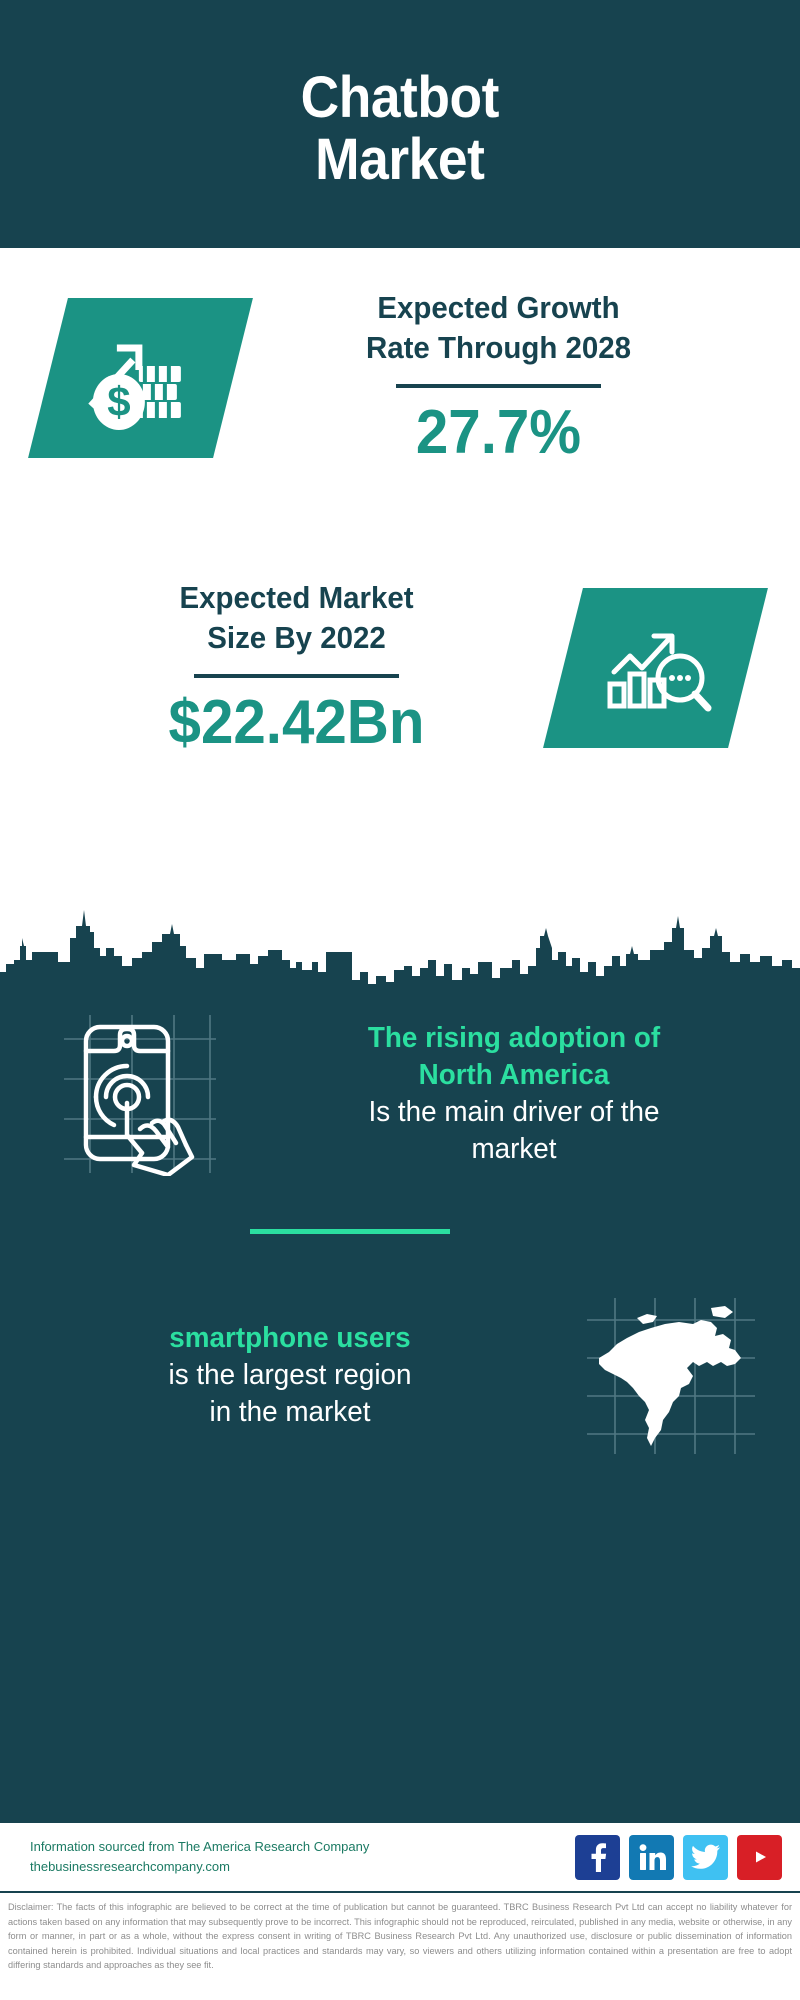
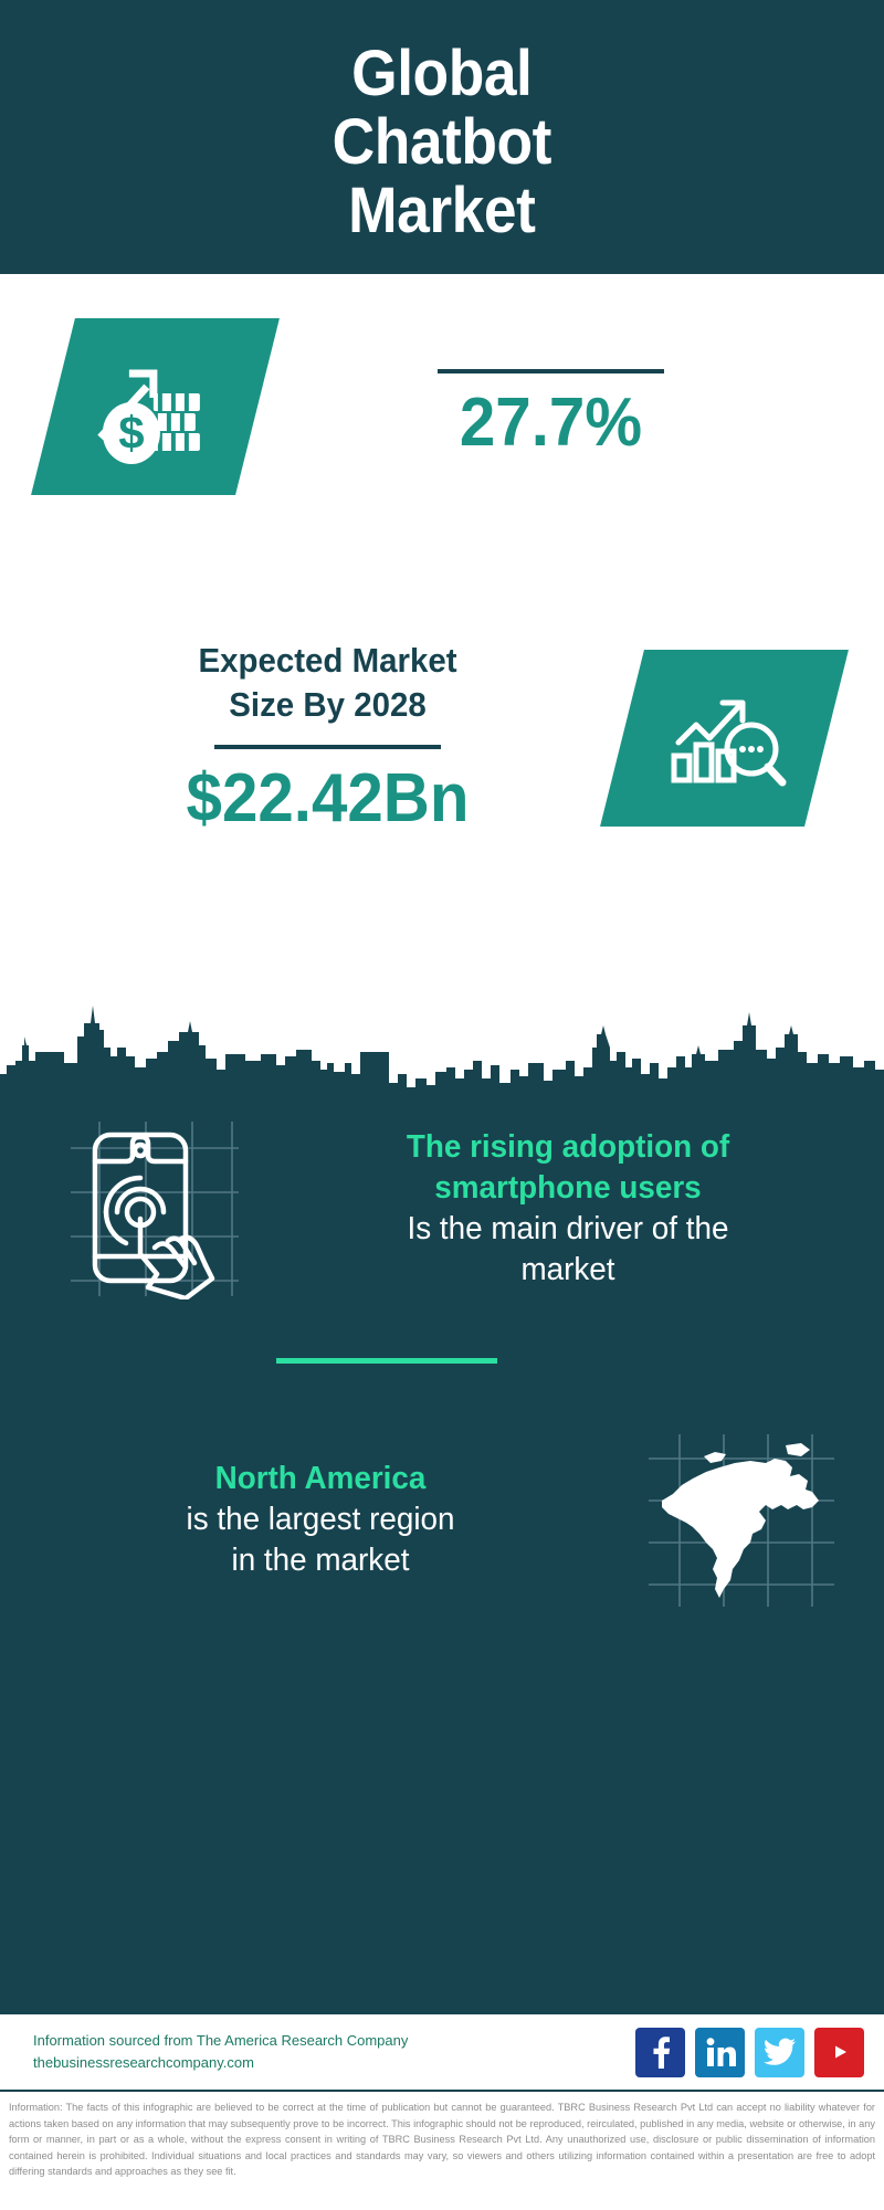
+ Global
  Chatbot
  Market
- Expected Growth
- Rate Through 2028
  27.7%
  Expected Market
- Size By 2022
+ Size By 2028
  $22.42Bn
  The rising adoption of
- North America
+ smartphone users
  Is the main driver of the
  market
- smartphone users
+ North America
  is the largest region
  in the market
  Information sourced from The America Research Company
  thebusinessresearchcompany.com
- Disclaimer: The facts of this infographic are believed to be correct at the time of publication but cannot be guaranteed. TBRC Business Research Pvt Ltd can accept no liability whatever for actions taken based on any information that may subsequently prove to be incorrect. This infographic should not be reproduced, reirculated, published in any media, website or otherwise, in any form or manner, in part or as a whole, without the express consent in writing of TBRC Business Research Pvt Ltd. Any unauthorized use, disclosure or public dissemination of information contained herein is prohibited. Individual situations and local practices and standards may vary, so viewers and others utilizing information contained within a presentation are free to adopt differing standards and approaches as they see fit.
+ Information: The facts of this infographic are believed to be correct at the time of publication but cannot be guaranteed. TBRC Business Research Pvt Ltd can accept no liability whatever for actions taken based on any information that may subsequently prove to be incorrect. This infographic should not be reproduced, reirculated, published in any media, website or otherwise, in any form or manner, in part or as a whole, without the express consent in writing of TBRC Business Research Pvt Ltd. Any unauthorized use, disclosure or public dissemination of information contained herein is prohibited. Individual situations and local practices and standards may vary, so viewers and others utilizing information contained within a presentation are free to adopt differing standards and approaches as they see fit.
